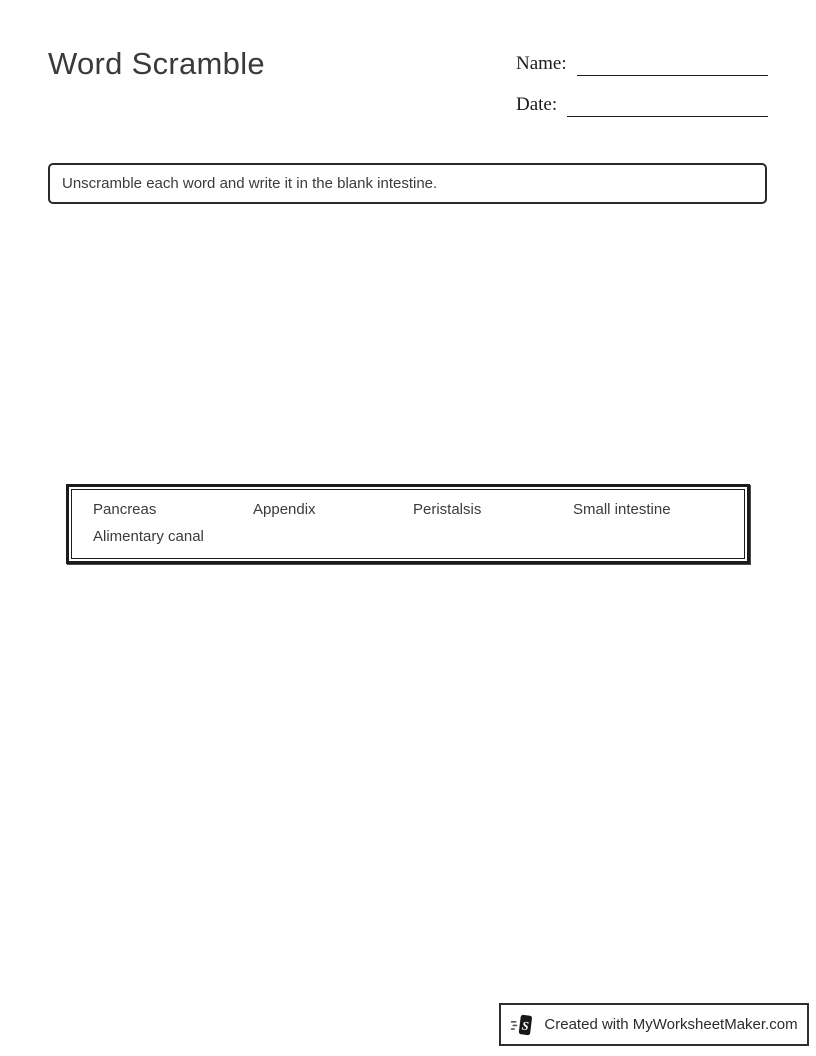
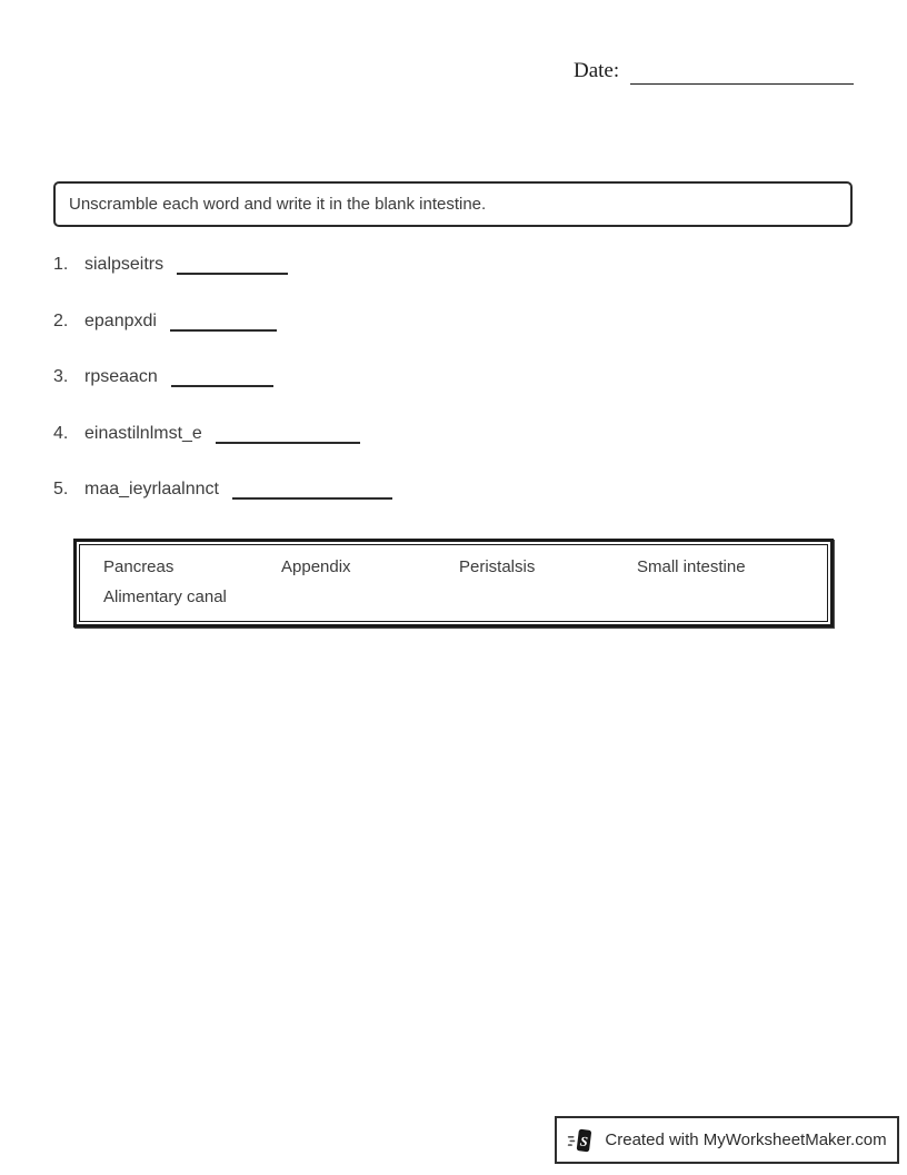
- Word Scramble
- Name:
  Date:
  Unscramble each word and write it in the blank intestine.
+ 1.
+ sialpseitrs
+ 2.
+ epanpxdi
+ 3.
+ rpseaacn
+ 4.
+ einastilnlmst_e
+ 5.
+ maa_ieyrlaalnnct
  Pancreas
  Appendix
  Peristalsis
  Small intestine
  Alimentary canal
  Created with MyWorksheetMaker.com
